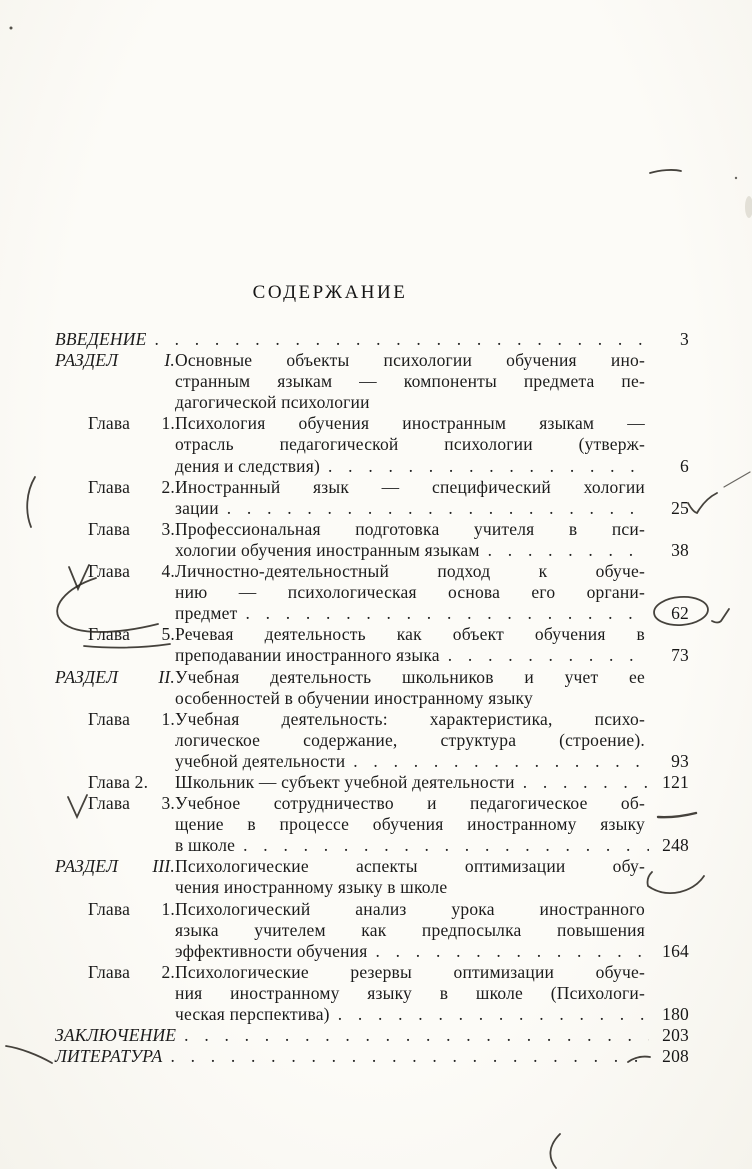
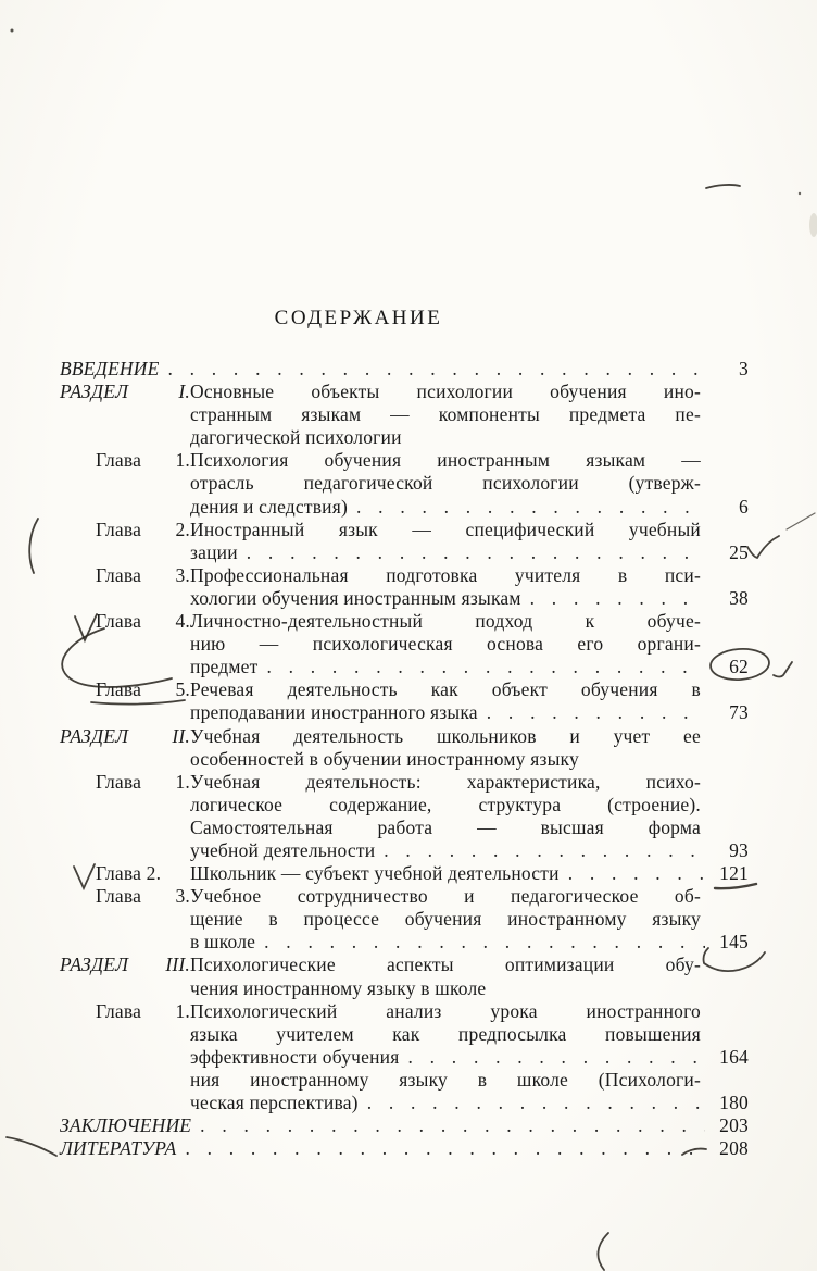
  СОДЕРЖАНИЕ
  ВВЕДЕНИЕ
  3
  РАЗДЕЛ I.Основные объекты психологии обучения ино-
  странным языкам — компоненты предмета пе-
  дагогической психологии
  Глава 1.Психология обучения иностранным языкам —
  отрасль педагогической психологии (утверж-
  дения и следствия)
  6
- Глава 2.Иностранный язык — специфический хологии
+ Глава 2.Иностранный язык — специфический учебный
  зации
  25
  Глава 3.Профессиональная подготовка учителя в пси-
  хологии обучения иностранным языкам
  38
  Глава 4.Личностно-деятельностный подход к обуче-
  нию — психологическая основа его органи-
  предмет
  62
  Глава 5.Речевая деятельность как объект обучения в
  преподавании иностранного языка
  73
  РАЗДЕЛ II.Учебная деятельность школьников и учет ее
  особенностей в обучении иностранному языку
  Глава 1.Учебная деятельность: характеристика, психо-
  логическое содержание, структура (строение).
+ Самостоятельная работа — высшая форма
  учебной деятельности
  93
  Глава 2.
  Школьник — субъект учебной деятельности
  121
  Глава 3.Учебное сотрудничество и педагогическое об-
  щение в процессе обучения иностранному языку
  в школе
- 248
+ 145
  РАЗДЕЛ III.Психологические аспекты оптимизации обу-
  чения иностранному языку в школе
  Глава 1.Психологический анализ урока иностранного
  языка учителем как предпосылка повышения
  эффективности обучения
  164
- Глава 2.Психологические резервы оптимизации обуче-
  ния иностранному языку в школе (Психологи-
  ческая перспектива)
  180
  ЗАКЛЮЧЕНИЕ
  203
  ЛИТЕРАТУРА
  208
